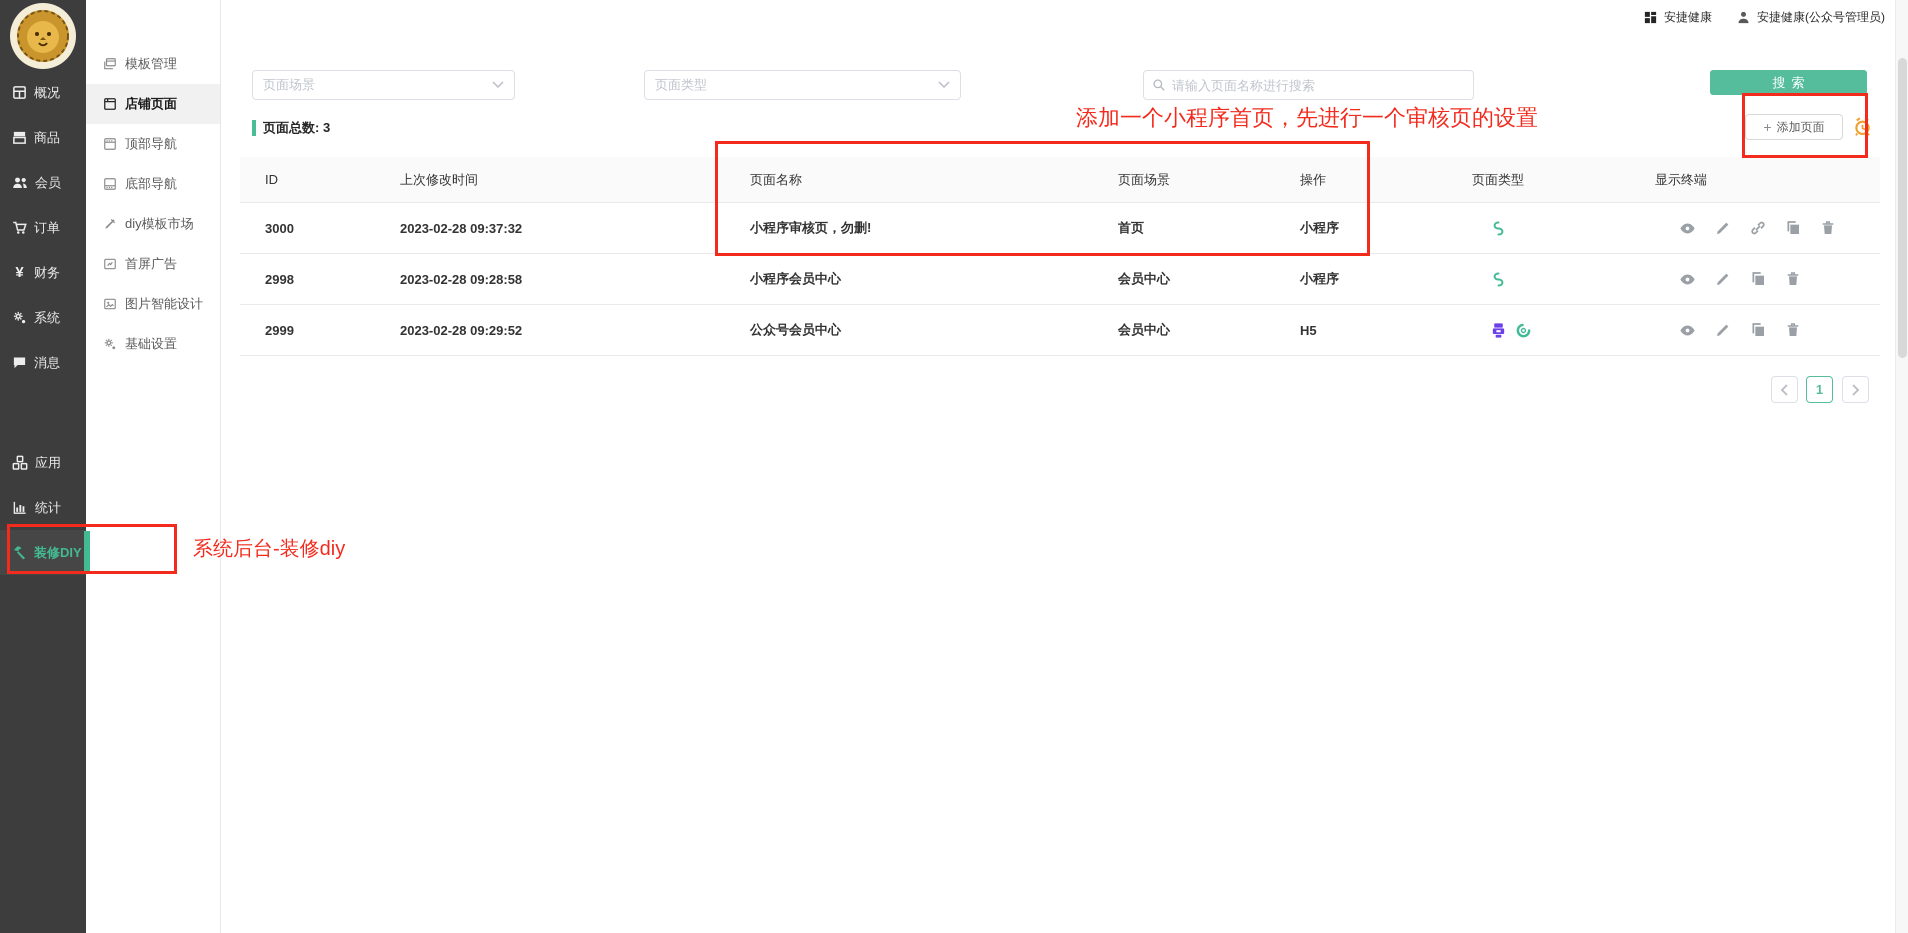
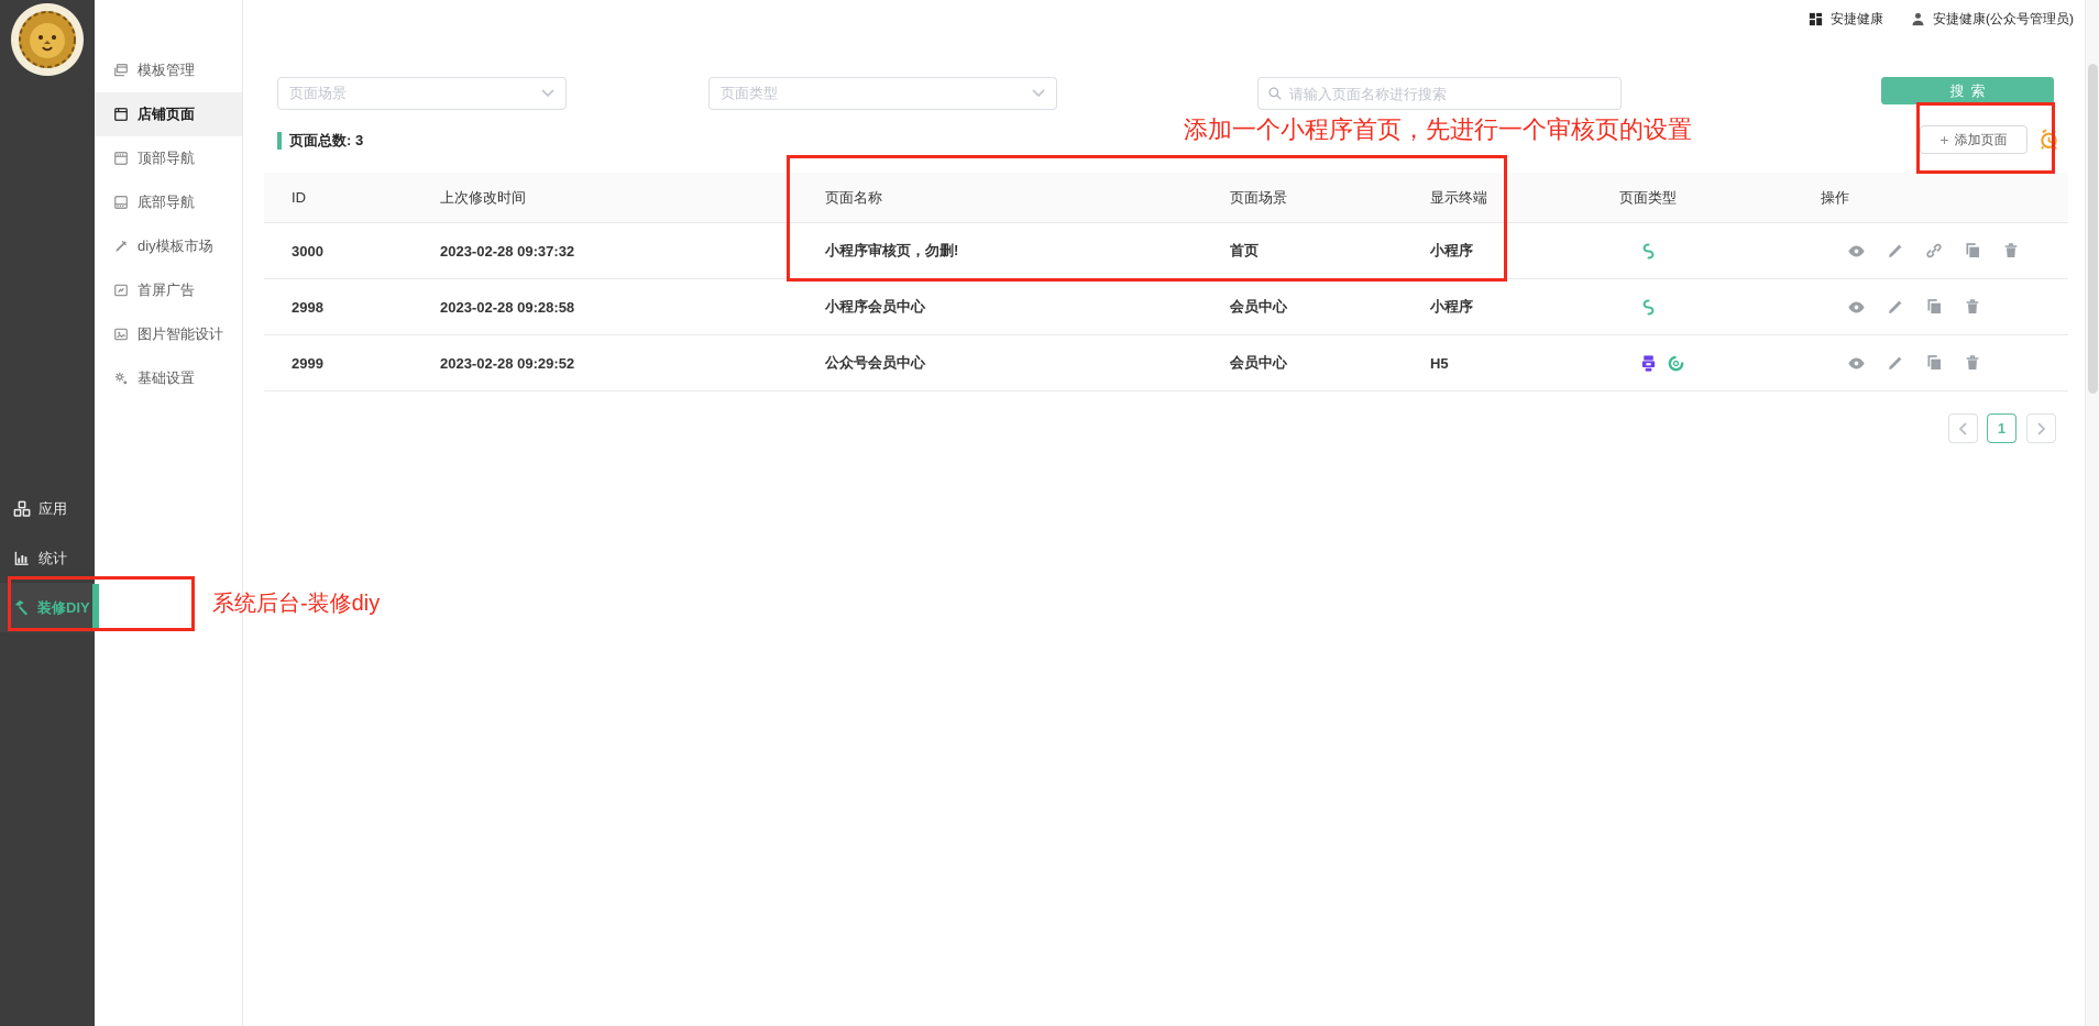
- 概况
- 商品
- 会员
- 订单
- ¥
- 财务
- 系统
- 消息
  应用
  统计
  装修DIY
  模板管理
  店铺页面
  顶部导航
  底部导航
  diy模板市场
  首屏广告
  图片智能设计
  基础设置
  安捷健康
  安捷健康(公众号管理员)
  页面场景
  页面类型
  请输入页面名称进行搜索
  搜索
  页面总数: 3
  +
  添加页面
  ID
  上次修改时间
  页面名称
  页面场景
- 操作
+ 显示终端
  页面类型
- 显示终端
+ 操作
  3000
  2023-02-28 09:37:32
  小程序审核页，勿删!
  首页
  小程序
  2998
  2023-02-28 09:28:58
  小程序会员中心
  会员中心
  小程序
  2999
  2023-02-28 09:29:52
  公众号会员中心
  会员中心
  H5
  1
  添加一个小程序首页，先进行一个审核页的设置
  系统后台-装修diy
